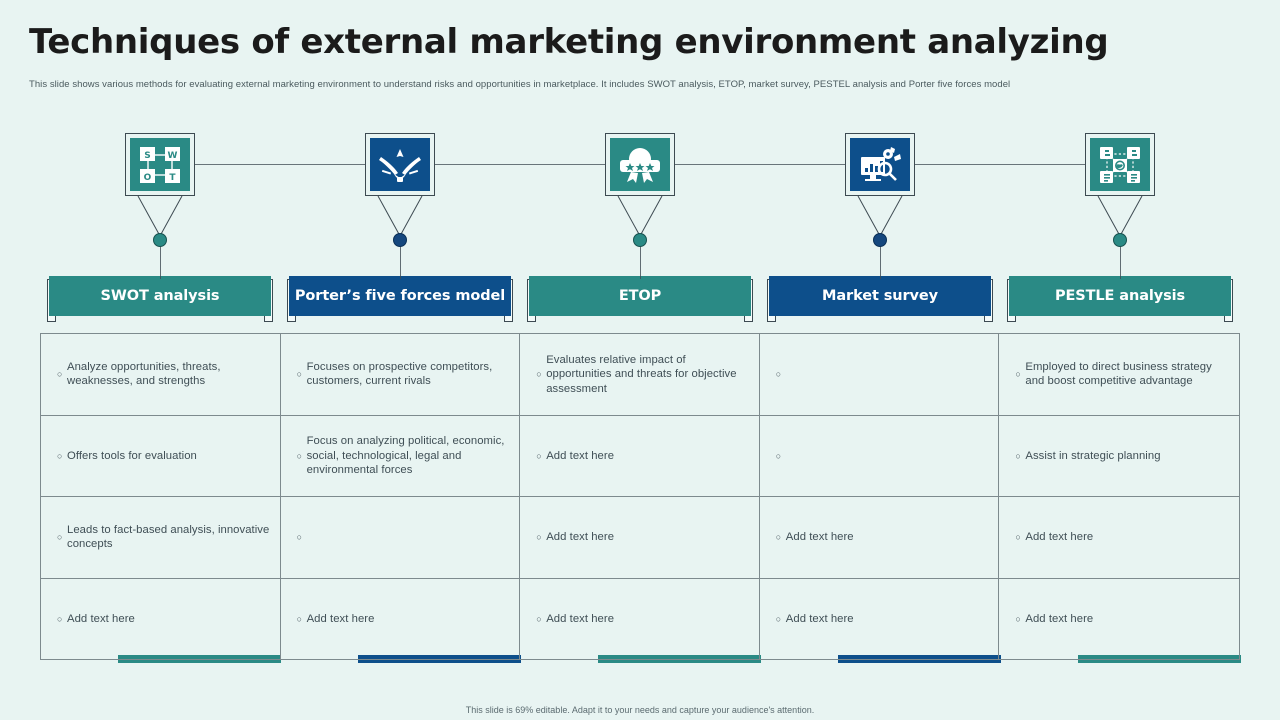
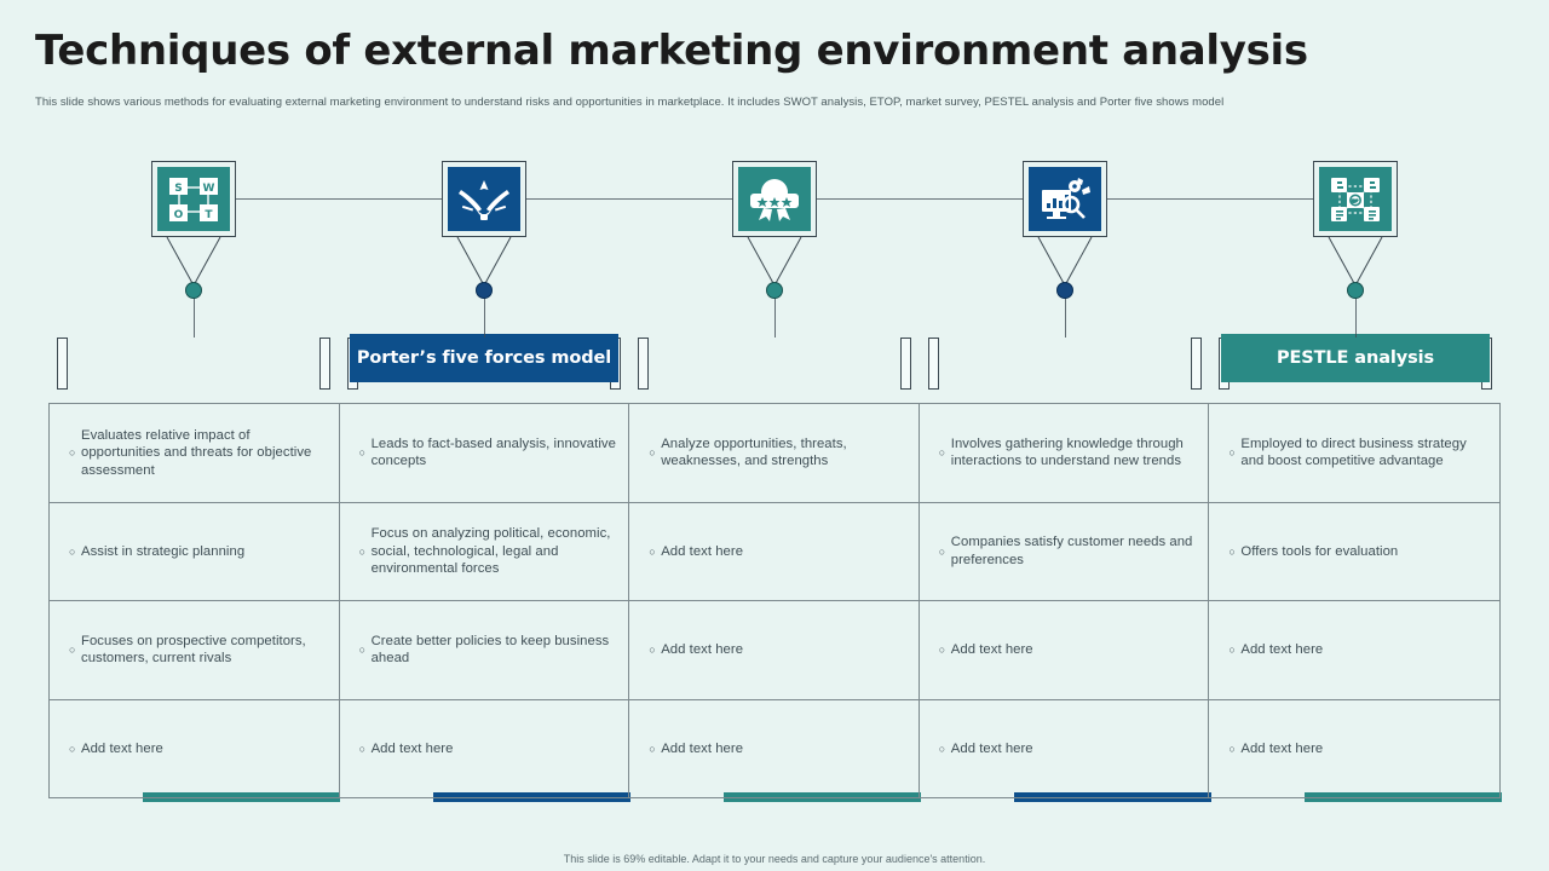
- Techniques of external marketing environment analyzing
+ Techniques of external marketing environment analysis
- This slide shows various methods for evaluating external marketing environment to understand risks and opportunities in marketplace. It includes SWOT analysis, ETOP, market survey, PESTEL analysis and Porter five forces model
+ This slide shows various methods for evaluating external marketing environment to understand risks and opportunities in marketplace. It includes SWOT analysis, ETOP, market survey, PESTEL analysis and Porter five shows model
  S
  W
  O
  T
- SWOT analysis
  Porter’s five forces model
- ETOP
- Market survey
  PESTLE analysis
  ○
- Analyze opportunities, threats, weaknesses, and strengths
+ Evaluates relative impact of opportunities and threats for objective assessment
  ○
- Offers tools for evaluation
+ Assist in strategic planning
  ○
- Leads to fact-based analysis, innovative concepts
+ Focuses on prospective competitors, customers, current rivals
  ○
  Add text here
  ○
- Focuses on prospective competitors, customers, current rivals
+ Leads to fact-based analysis, innovative concepts
  ○
  Focus on analyzing political, economic, social, technological, legal and environmental forces
  ○
+ Create better policies to keep business ahead
  ○
  Add text here
  ○
- Evaluates relative impact of opportunities and threats for objective assessment
+ Analyze opportunities, threats, weaknesses, and strengths
  ○
  Add text here
  ○
  Add text here
  ○
  Add text here
  ○
+ Involves gathering knowledge through interactions to understand new trends
  ○
+ Companies satisfy customer needs and preferences
  ○
  Add text here
  ○
  Add text here
  ○
  Employed to direct business strategy and boost competitive advantage
  ○
- Assist in strategic planning
+ Offers tools for evaluation
  ○
  Add text here
  ○
  Add text here
  This slide is 69% editable. Adapt it to your needs and capture your audience's attention.
